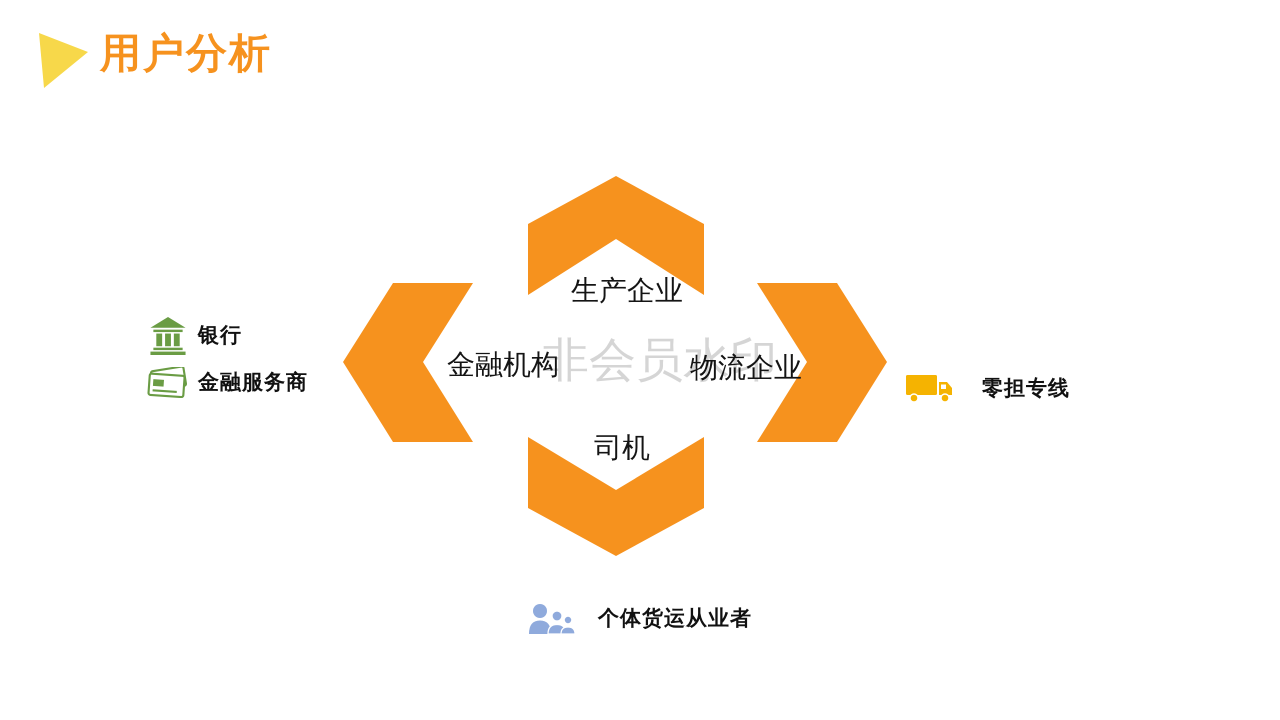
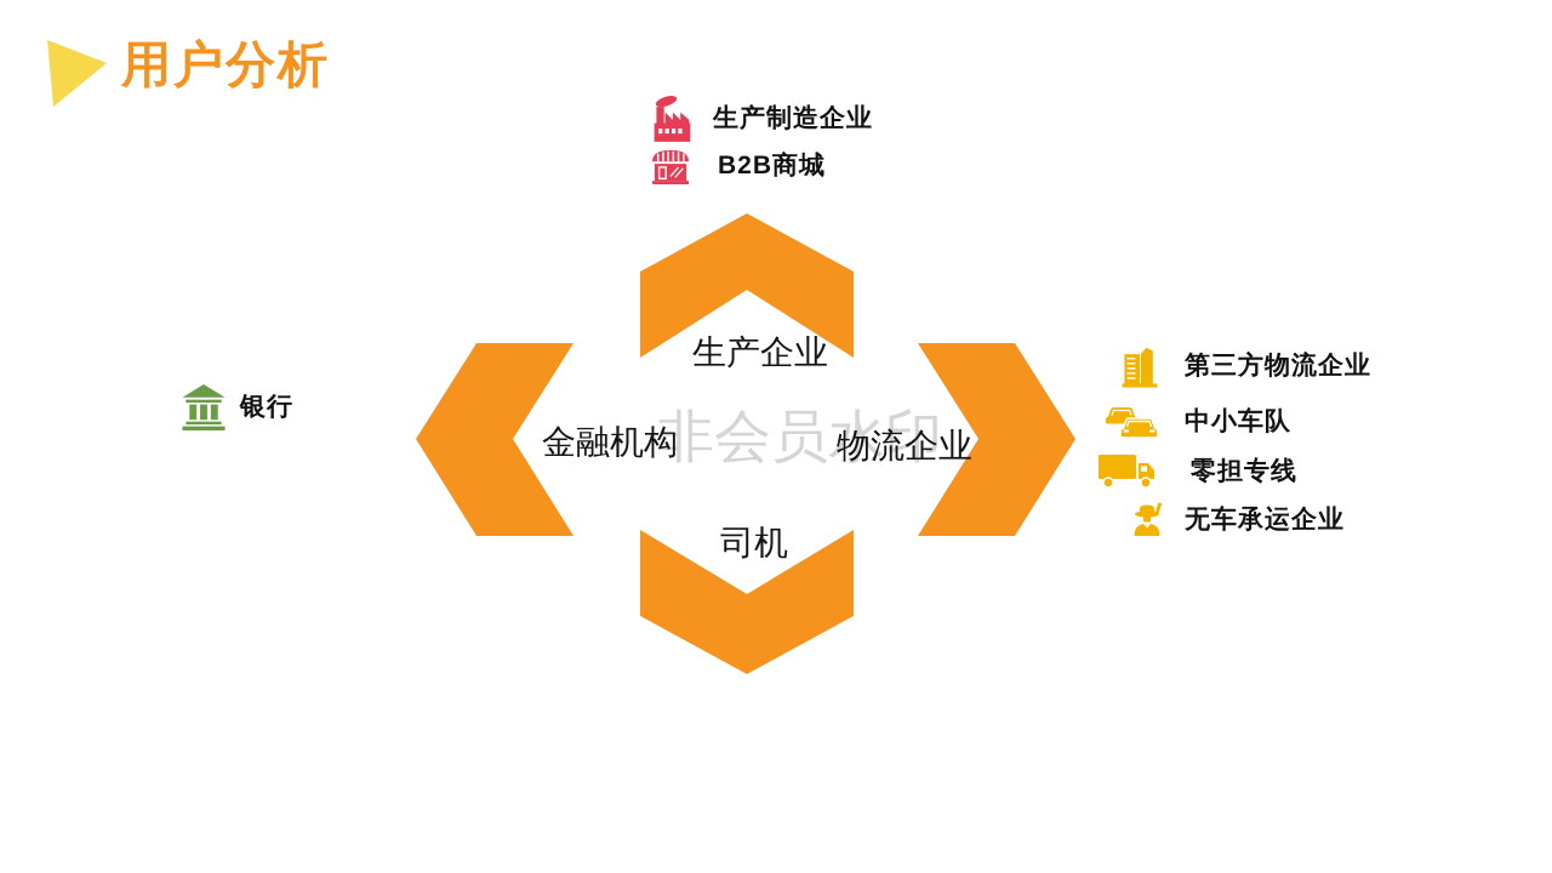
  用户分析
  非会员水印
  生产企业
  物流企业
  司机
  金融机构
+ 生产制造企业
+ B2B商城
+ 第三方物流企业
+ 中小车队
  零担专线
+ 无车承运企业
  银行
- 金融服务商
- 个体货运从业者
